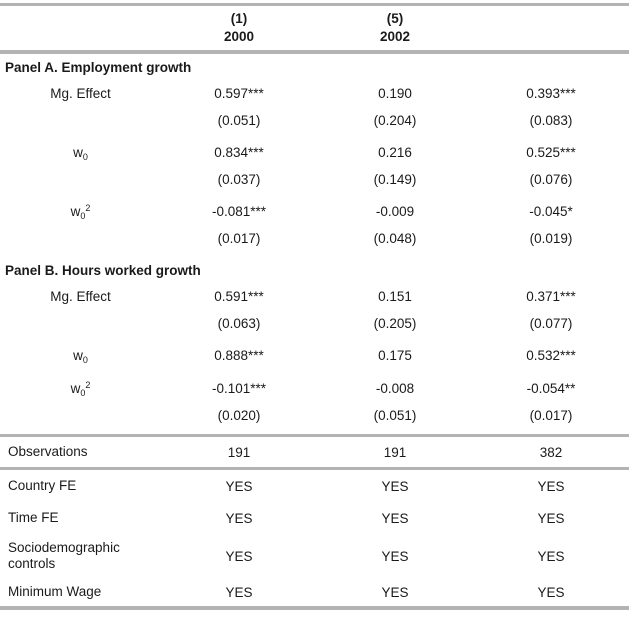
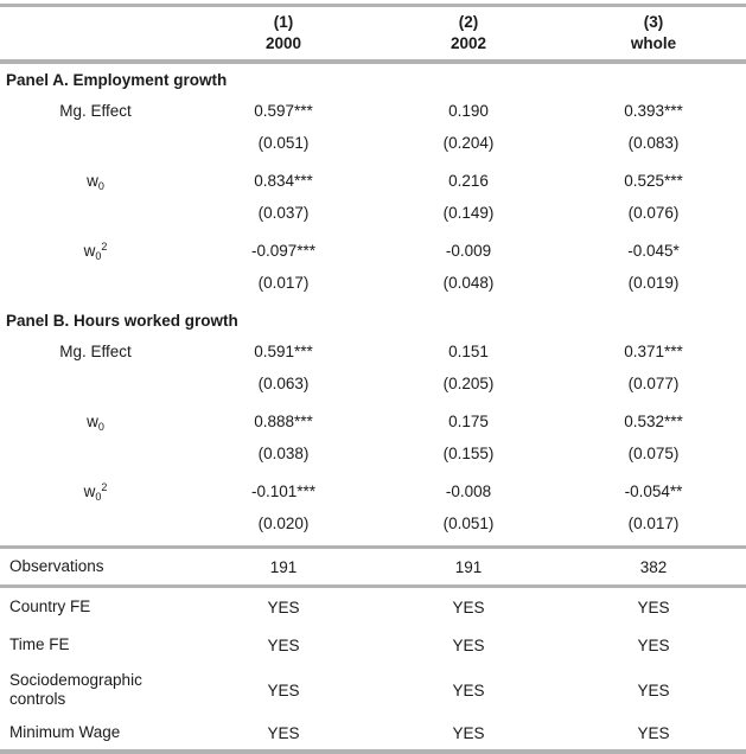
  (1)
  2000
- (5)
+ (2)
  2002
+ (3)
+ whole
  Panel A. Employment growth
  Mg. Effect
  0.597***
  0.190
  0.393***
  (0.051)
  (0.204)
  (0.083)
  w0
  0.834***
  0.216
  0.525***
  (0.037)
  (0.149)
  (0.076)
  w02
- -0.081***
+ -0.097***
  -0.009
  -0.045*
  (0.017)
  (0.048)
  (0.019)
  Panel B. Hours worked growth
  Mg. Effect
  0.591***
  0.151
  0.371***
  (0.063)
  (0.205)
  (0.077)
  w0
  0.888***
  0.175
  0.532***
+ (0.038)
+ (0.155)
+ (0.075)
  w02
  -0.101***
  -0.008
  -0.054**
  (0.020)
  (0.051)
  (0.017)
  Observations
  191
  191
  382
  Country FE
  YES
  YES
  YES
  Time FE
  YES
  YES
  YES
  Sociodemographic controls
  YES
  YES
  YES
  Minimum Wage
  YES
  YES
  YES
